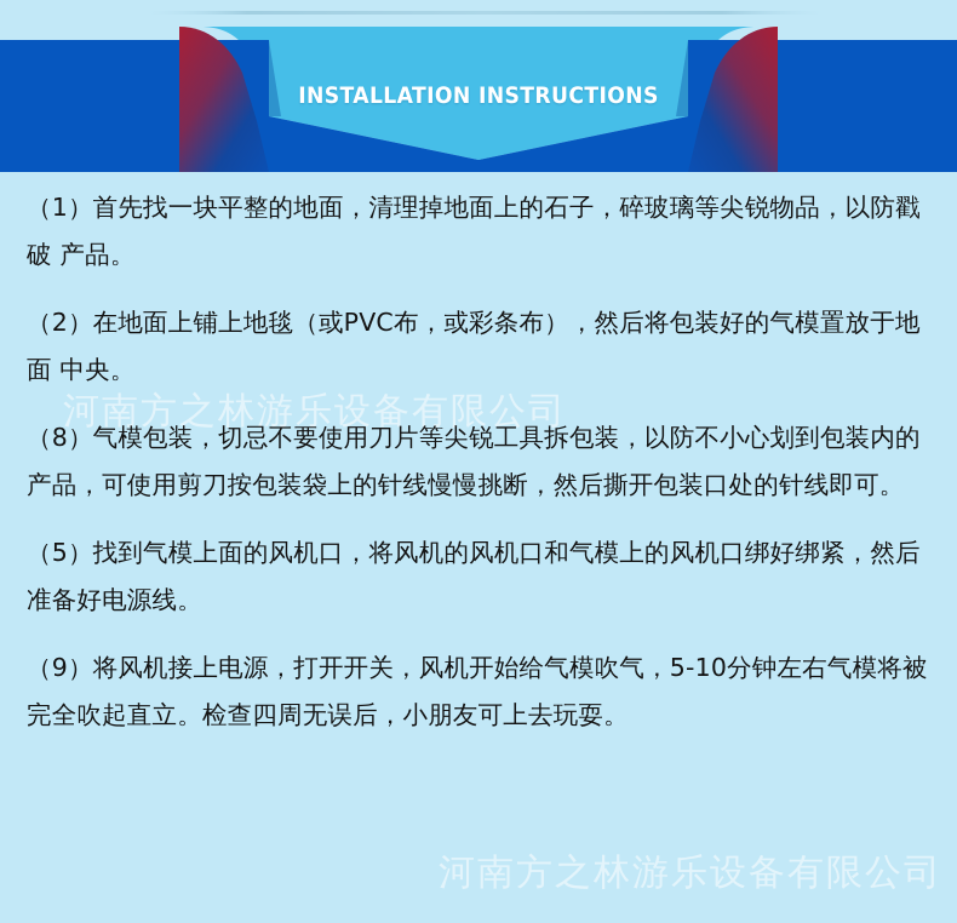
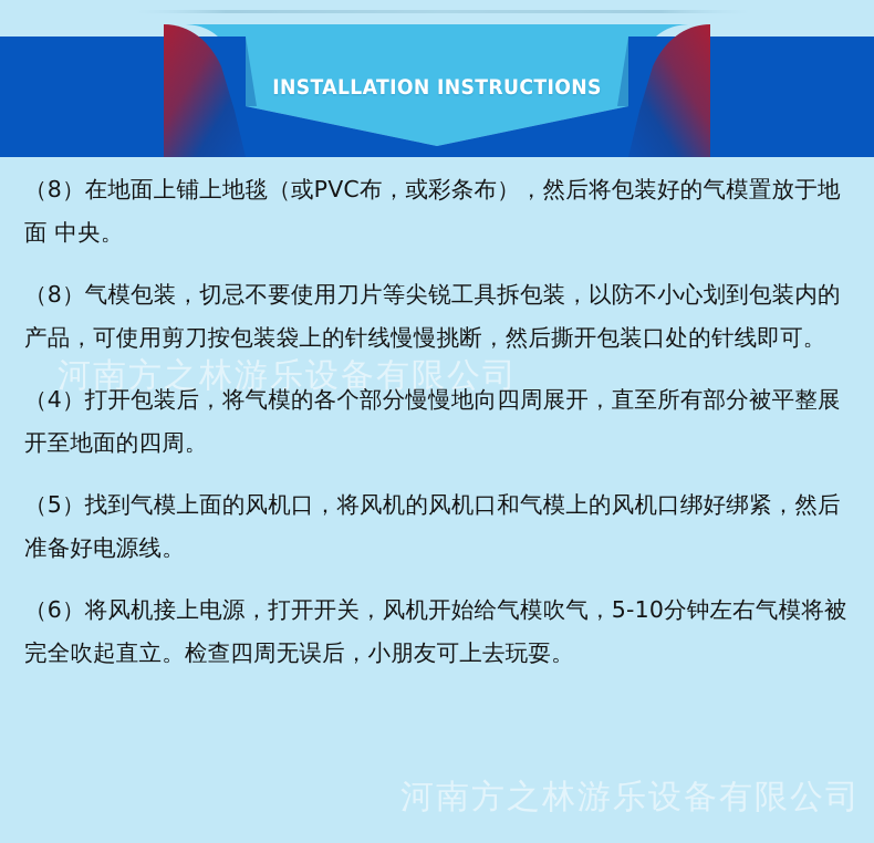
  INSTALLATION INSTRUCTIONS
  河南方之林游乐设备有限公司
  河南方之林游乐设备有限公司
- （1）首先找一块平整的地面，清理掉地面上的石子，碎玻璃等尖锐物品，以防戳破 产品。
- （2）在地面上铺上地毯（或PVC布，或彩条布），然后将包装好的气模置放于地面 中央。
+ （8）在地面上铺上地毯（或PVC布，或彩条布），然后将包装好的气模置放于地面 中央。
  （8）气模包装，切忌不要使用刀片等尖锐工具拆包装，以防不小心划到包装内的产品，可使用剪刀按包装袋上的针线慢慢挑断，然后撕开包装口处的针线即可。
+ （4）打开包装后，将气模的各个部分慢慢地向四周展开，直至所有部分被平整展开至地面的四周。
  （5）找到气模上面的风机口，将风机的风机口和气模上的风机口绑好绑紧，然后准备好电源线。
- （9）将风机接上电源，打开开关，风机开始给气模吹气，5-10分钟左右气模将被完全吹起直立。检查四周无误后，小朋友可上去玩耍。
+ （6）将风机接上电源，打开开关，风机开始给气模吹气，5-10分钟左右气模将被完全吹起直立。检查四周无误后，小朋友可上去玩耍。
